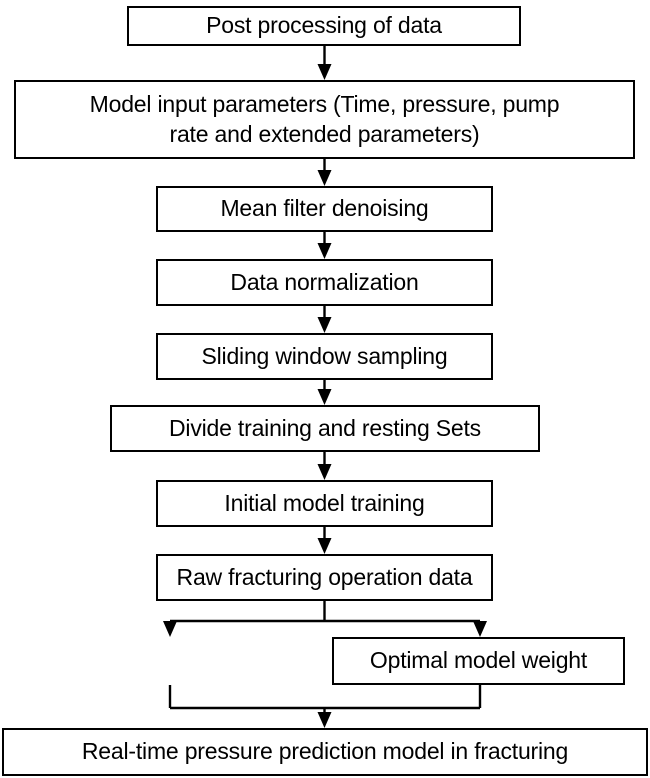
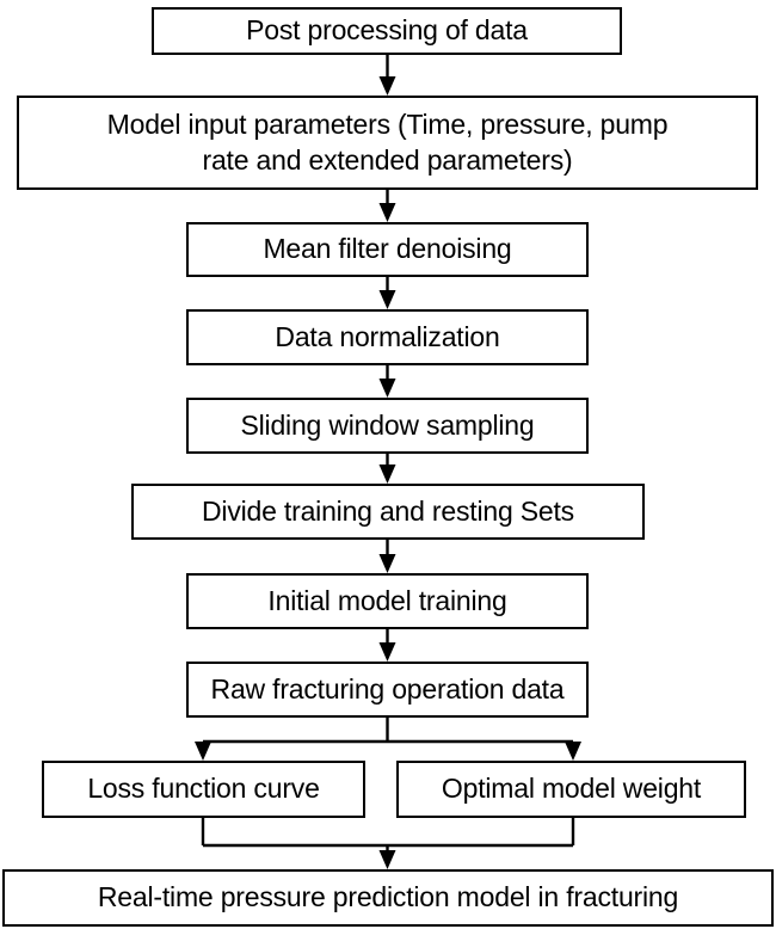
  Post processing of data
  Model input parameters (Time, pressure, pump
  rate and extended parameters)
  Mean filter denoising
  Data normalization
  Sliding window sampling
  Divide training and resting Sets
  Initial model training
  Raw fracturing operation data
+ Loss function curve
  Optimal model weight
  Real-time pressure prediction model in fracturing
